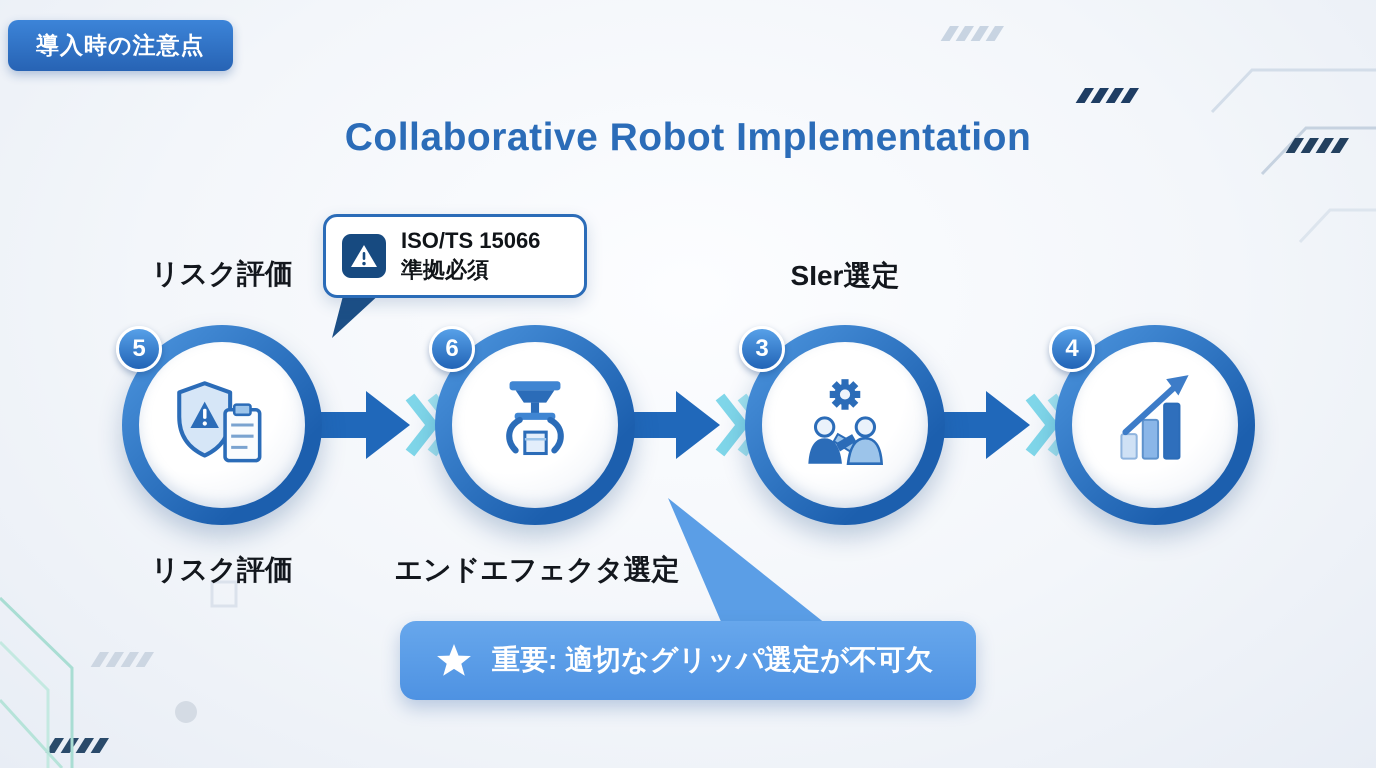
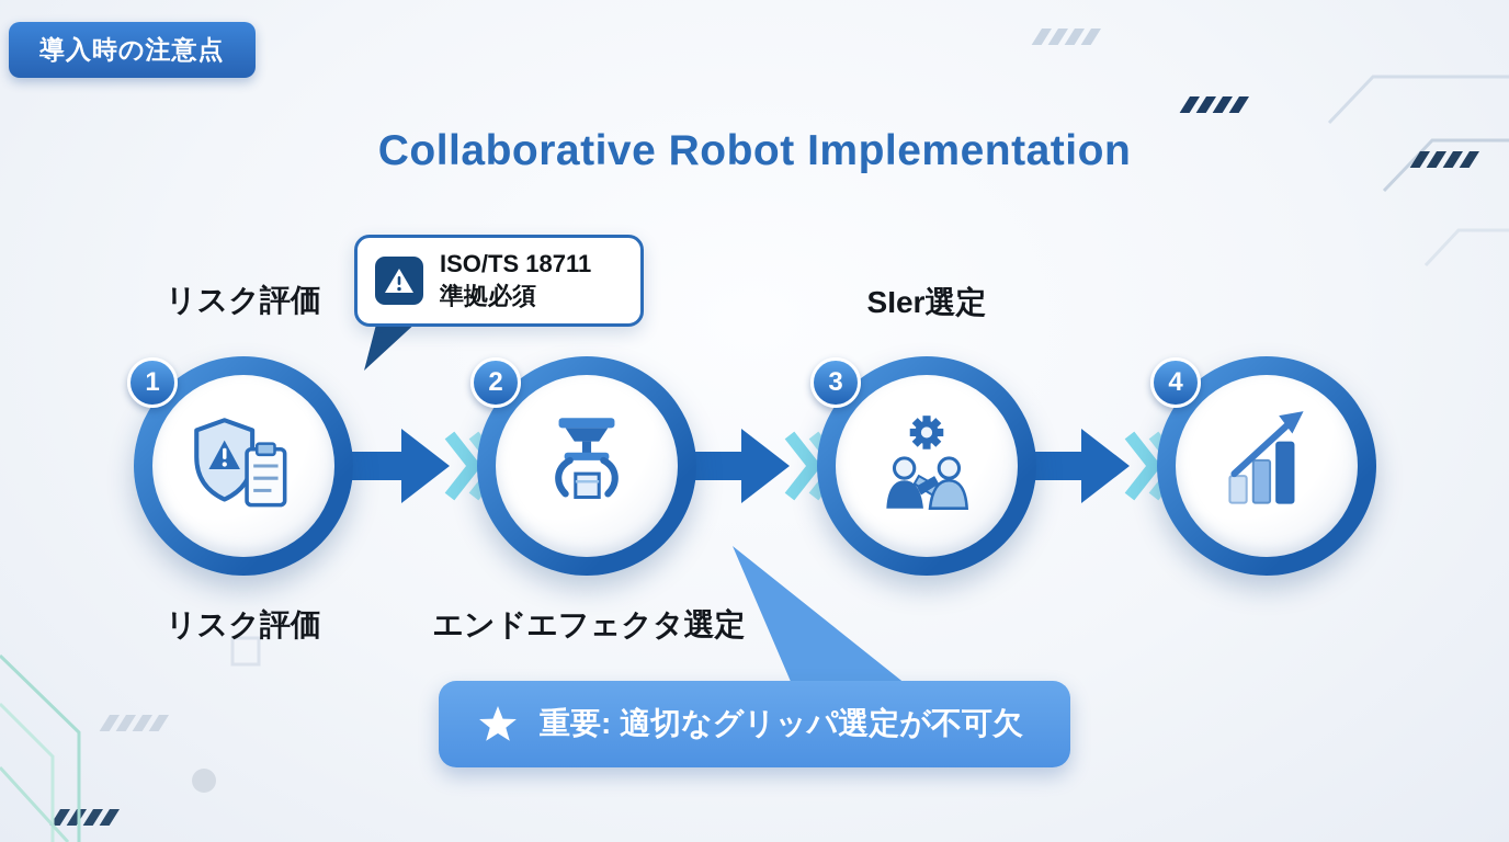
  導入時の注意点
  Collaborative Robot Implementation
  リスク評価
  SIer選定
- 5
+ 1
- 6
+ 2
  3
  4
  リスク評価
  エンドエフェクタ選定
- ISO/TS 15066
+ ISO/TS 18711
  準拠必須
  重要: 適切なグリッパ選定が不可欠
